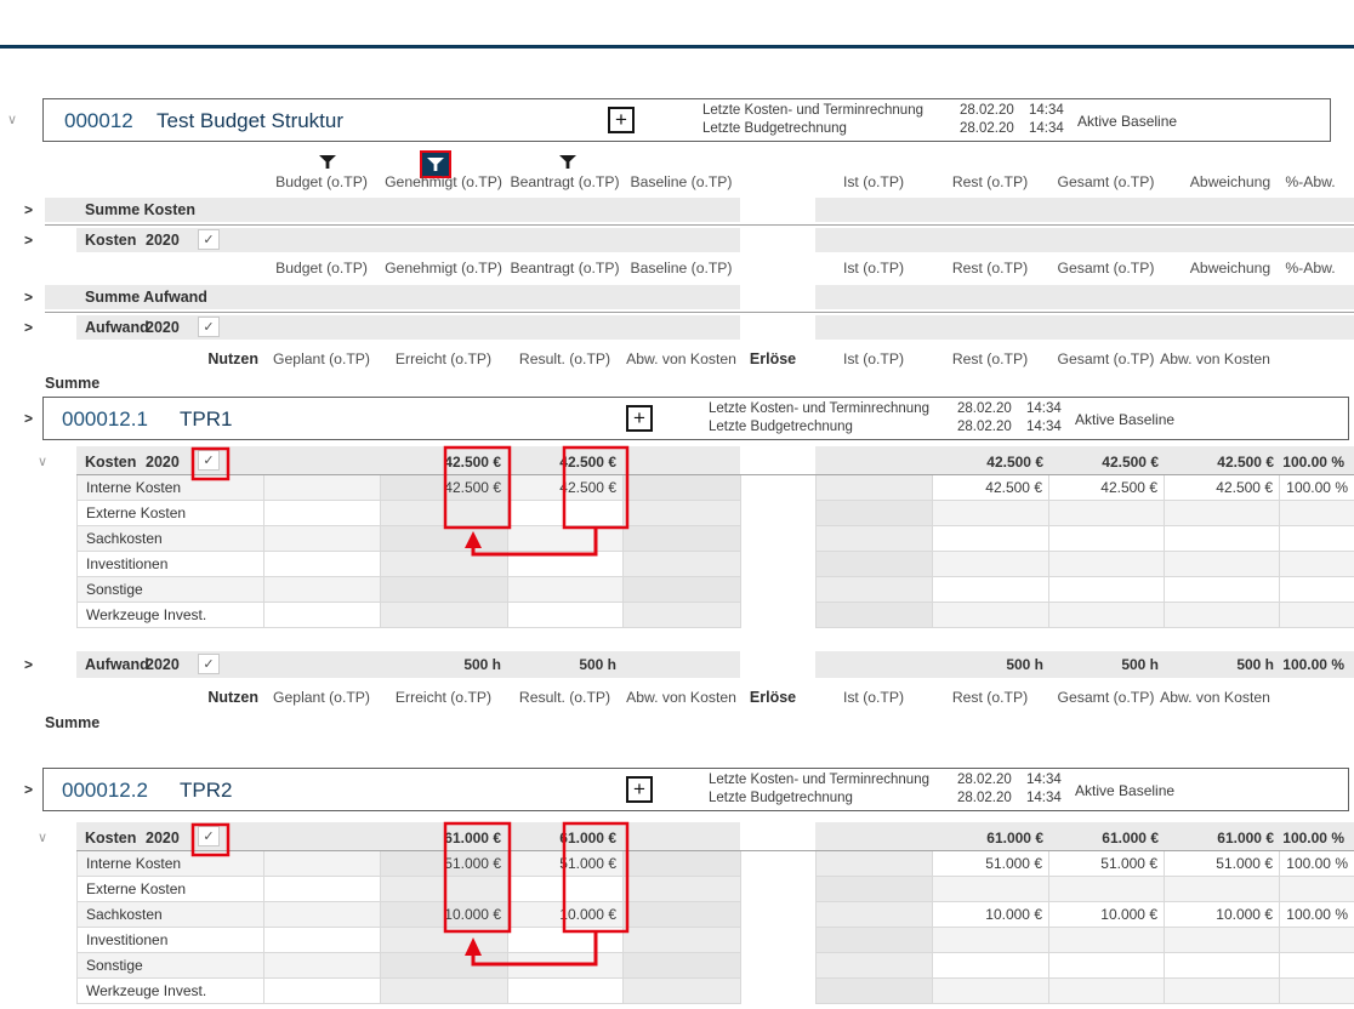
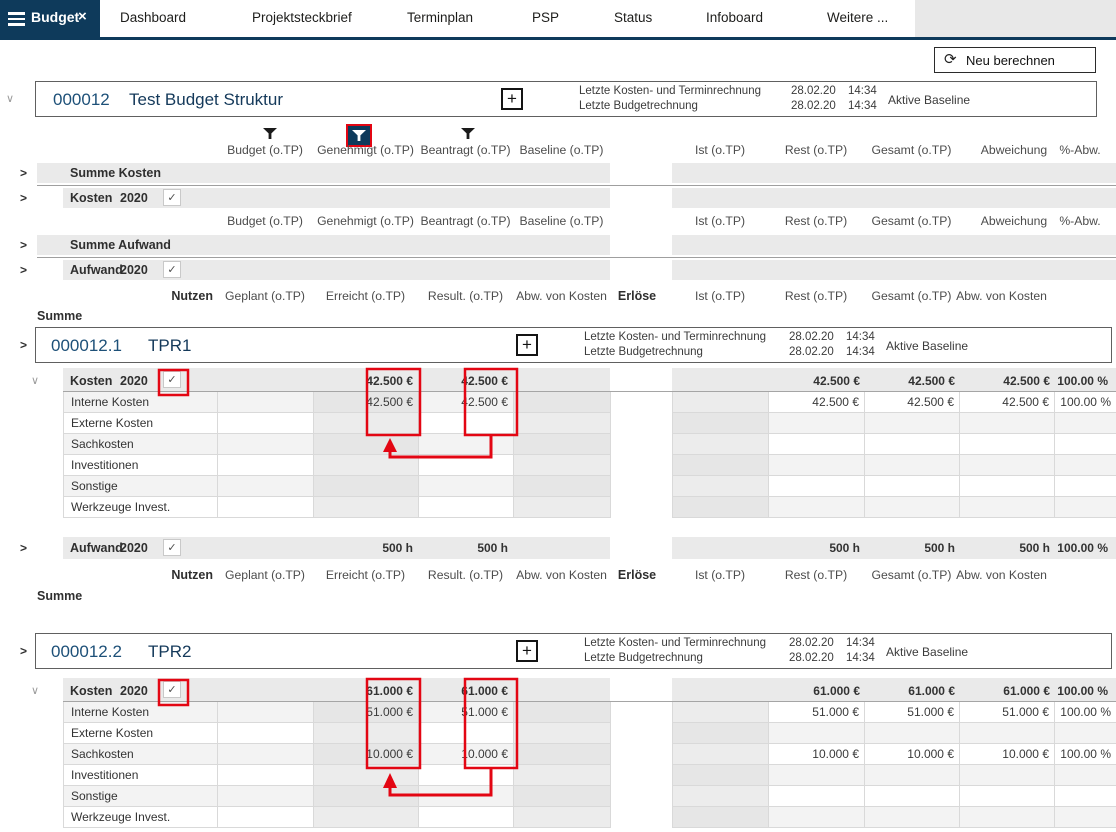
+ Budget
+ ×
+ Dashboard
+ Projektsteckbrief
+ Terminplan
+ PSP
+ Status
+ Infoboard
+ Weitere ...
+ ⟳
+ Neu berechnen
  ∨
  000012
  Test Budget Struktur
  +
  Letzte Kosten- und Terminrechnung
  Letzte Budgetrechnung
  28.02.20
  14:34
  28.02.20
  14:34
  Aktive Baseline
  Budget (o.TP)
  Genehmigt (o.TP)
  Beantragt (o.TP)
  Baseline (o.TP)
  Ist (o.TP)
  Rest (o.TP)
  Gesamt (o.TP)
  Abweichung
  %-Abw.
  >
  Summe Kosten
  >
  Kosten
  2020
  ✓
  Budget (o.TP)
  Genehmigt (o.TP)
  Beantragt (o.TP)
  Baseline (o.TP)
  Ist (o.TP)
  Rest (o.TP)
  Gesamt (o.TP)
  Abweichung
  %-Abw.
  >
  Summe Aufwand
  >
  Aufwand
  2020
  ✓
  Nutzen
  Geplant (o.TP)
  Erreicht (o.TP)
  Result. (o.TP)
  Abw. von Kosten
  Erlöse
  Ist (o.TP)
  Rest (o.TP)
  Gesamt (o.TP)
  Abw. von Kosten
  Summe
  >
  000012.1
  TPR1
  +
  Letzte Kosten- und Terminrechnung
  Letzte Budgetrechnung
  28.02.20
  14:34
  28.02.20
  14:34
  Aktive Baseline
  ∨
  Kosten
  2020
  ✓
  42.500 €
  2.500 €
  42.500 €
  42.500 €
  42.500 €
  100.00 %
  Interne Kosten
  42.500 €
  2.500 €
  Externe Kosten
  Sachkosten
  Investitionen
  Sonstige
  Werkzeuge Invest.
  42.500 €
  42.500 €
  42.500 €
  100.00 %
  >
  Aufwand
  2020
  ✓
  500 h
  500 h
  500 h
  500 h
  500 h
  100.00 %
  Nutzen
  Geplant (o.TP)
  Erreicht (o.TP)
  Result. (o.TP)
  Abw. von Kosten
  Erlöse
  Ist (o.TP)
  Rest (o.TP)
  Gesamt (o.TP)
  Abw. von Kosten
  Summe
  >
  000012.2
  TPR2
  +
  Letzte Kosten- und Terminrechnung
  Letzte Budgetrechnung
  28.02.20
  14:34
  28.02.20
  14:34
  Aktive Baseline
  ∨
  Kosten
  2020
  ✓
  61.000 €
  1.000 €
  61.000 €
  61.000 €
  61.000 €
  100.00 %
  Interne Kosten
  51.000 €
  1.000 €
  Externe Kosten
  Sachkosten
  10.000 €
  0.000 €
  Investitionen
  Sonstige
  Werkzeuge Invest.
  51.000 €
  51.000 €
  51.000 €
  100.00 %
  10.000 €
  10.000 €
  10.000 €
  100.00 %
